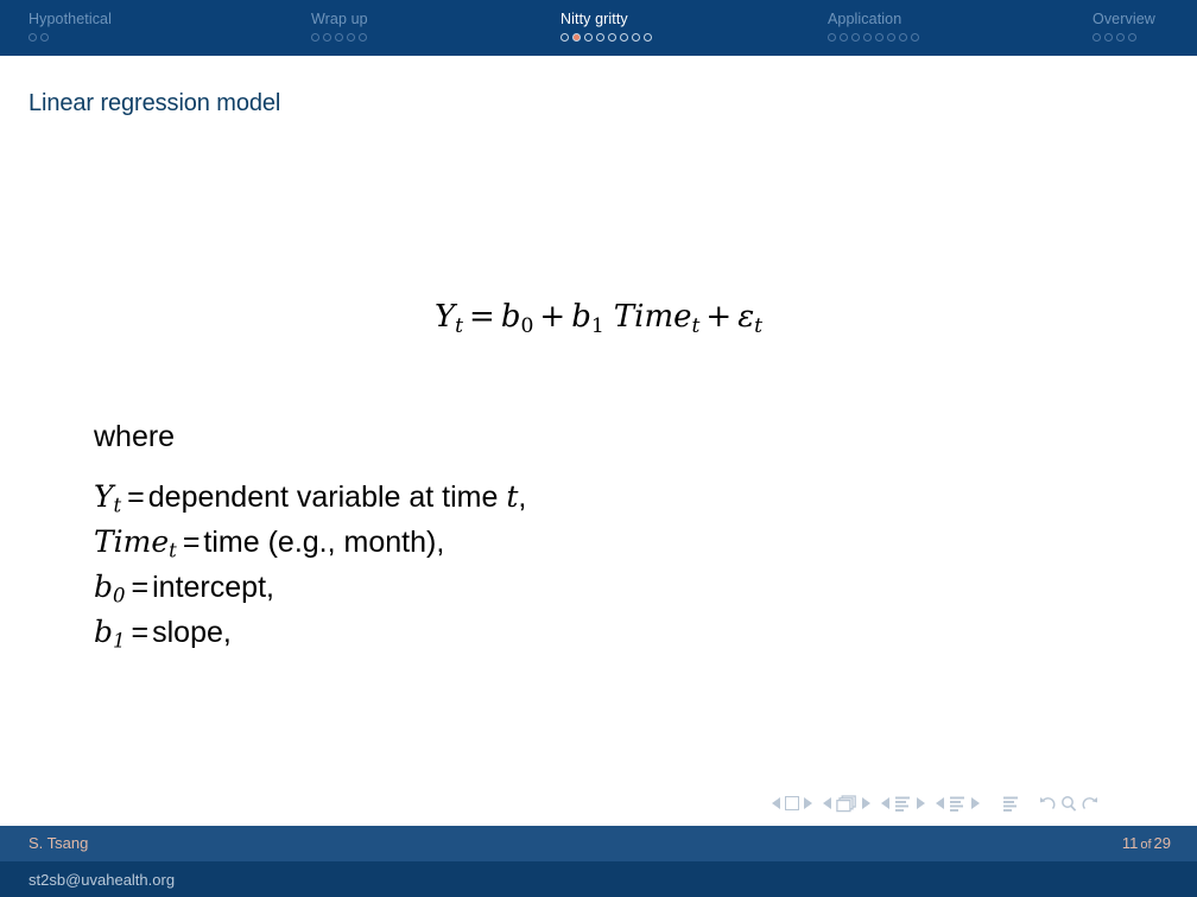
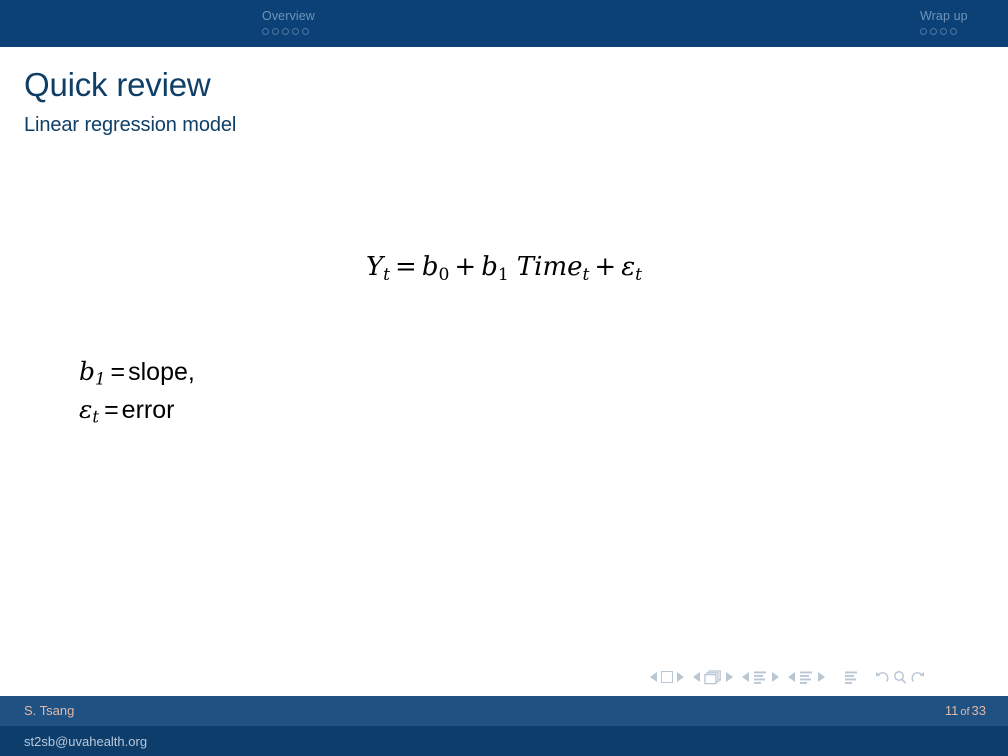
- Hypothetical
- Wrap up
+ Overview
- Nitty gritty
- Application
- Overview
+ Wrap up
+ Quick review
  Linear regression model
  Yt = b0 + b1 Timet + εt
- where
- Yt =dependent variable at time t,
- Timet =time (e.g., month),
- b0 =intercept,
  b1 =slope,
+ εt =error
  S. Tsang
- 11 of 29
+ 11 of 33
  st2sb@uvahealth.org
